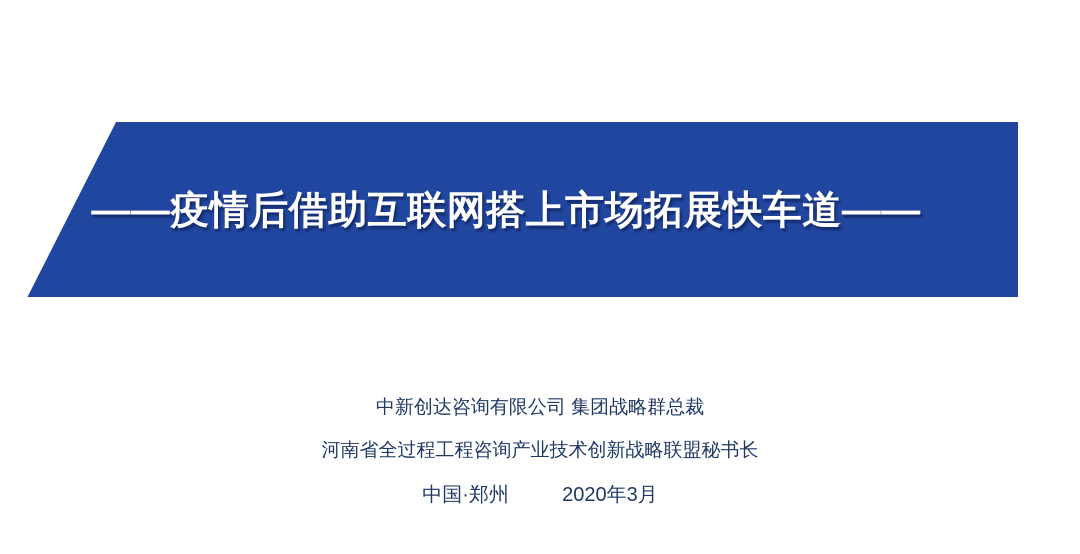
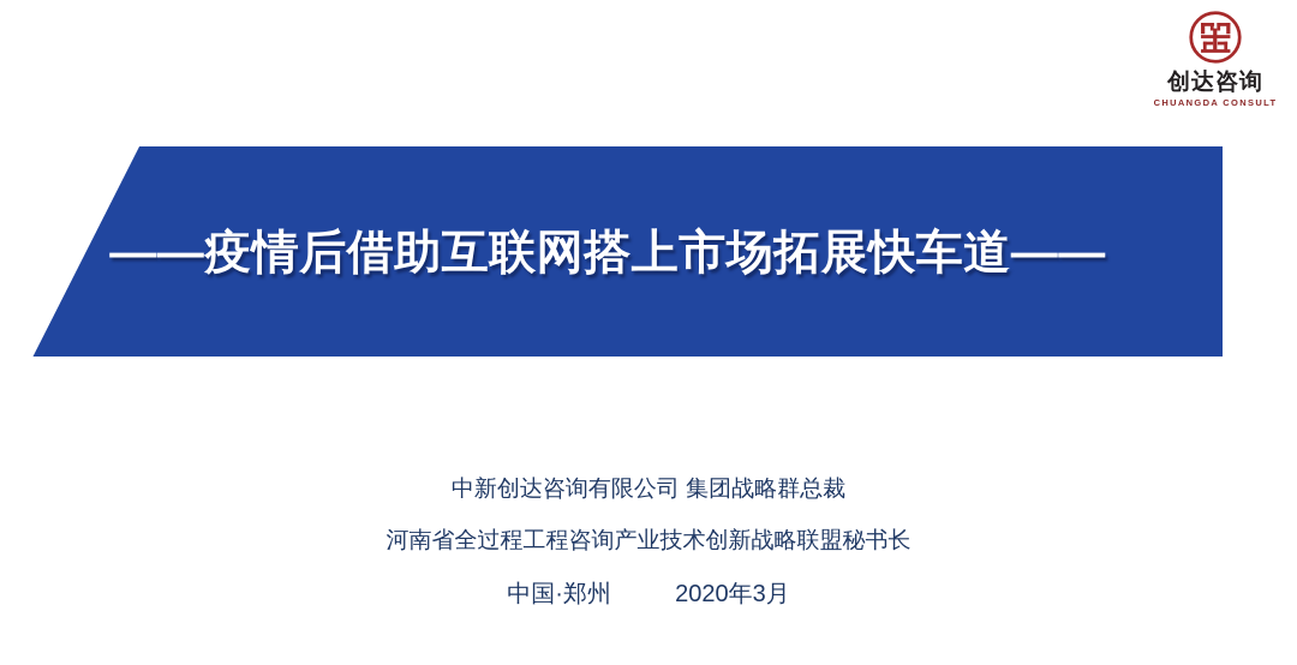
+ 创达咨询
+ CHUANGDA CONSULT
  ——疫情后借助互联网搭上市场拓展快车道——
  中新创达咨询有限公司 集团战略群总裁
  河南省全过程工程咨询产业技术创新战略联盟秘书长
  中国·郑州 2020年3月
